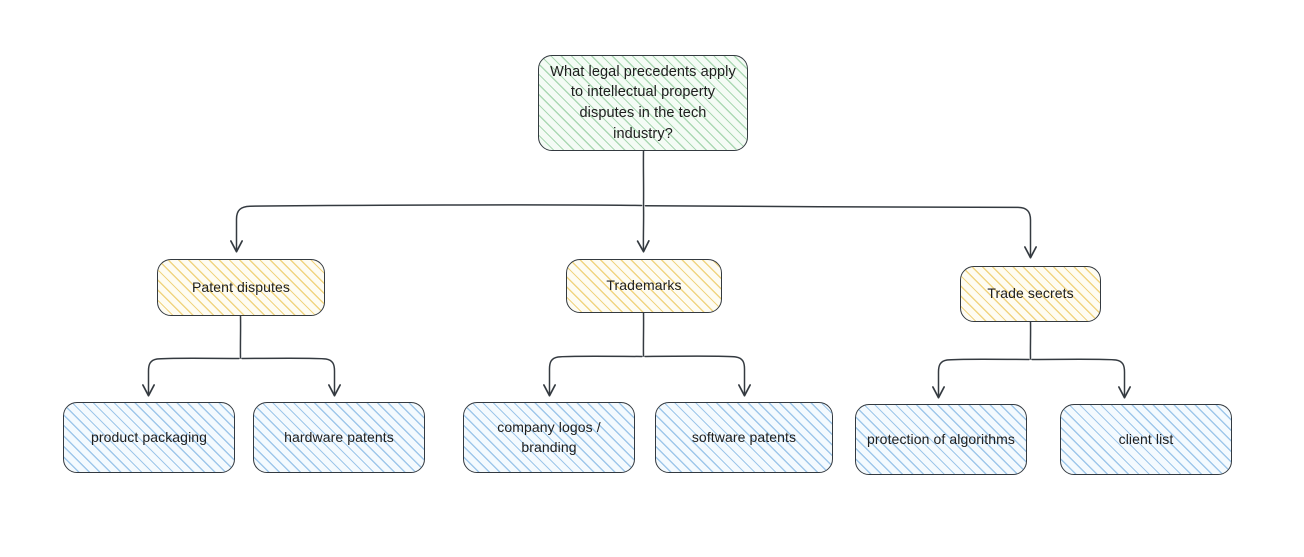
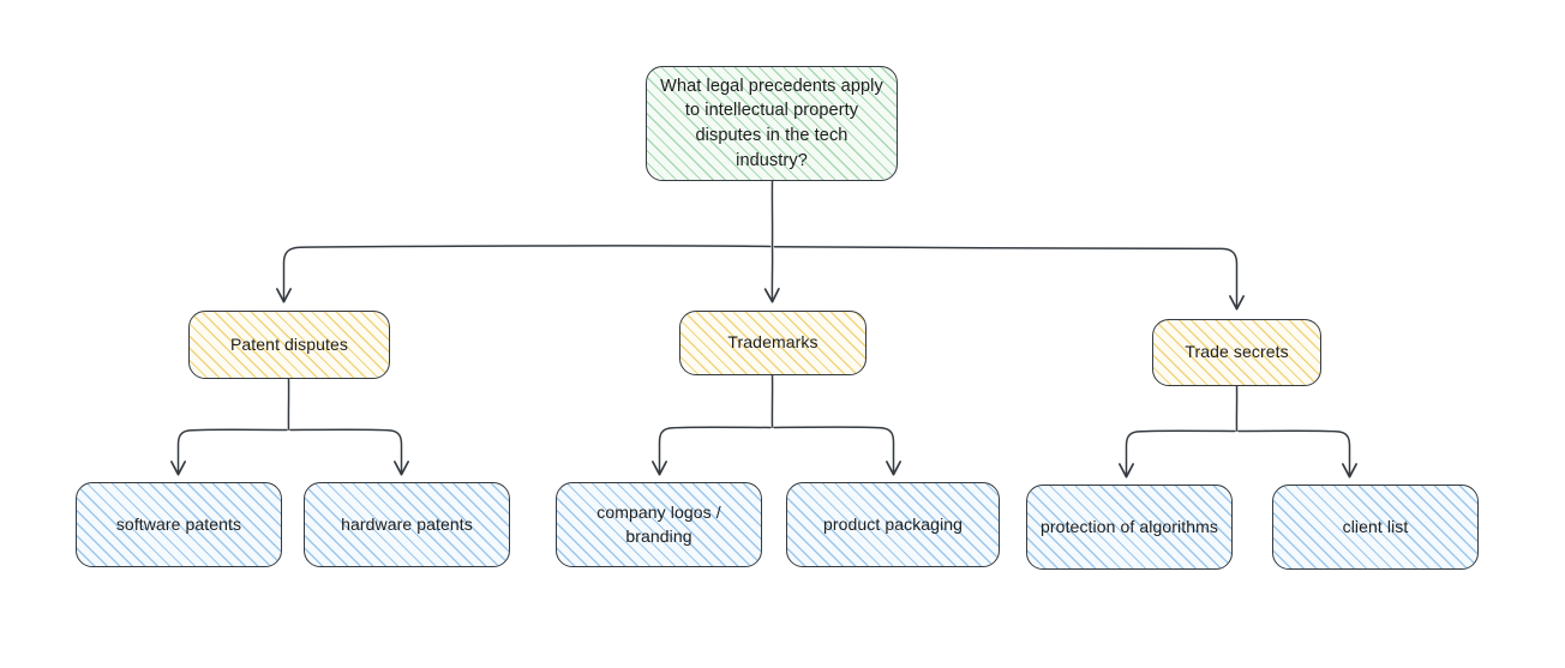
  What legal precedents apply
  to intellectual property
  disputes in the tech industry?
  Patent disputes
  Trademarks
  Trade secrets
- product packaging
+ software patents
  hardware patents
  company logos / branding
- software patents
+ product packaging
  protection of algorithms
  client list
